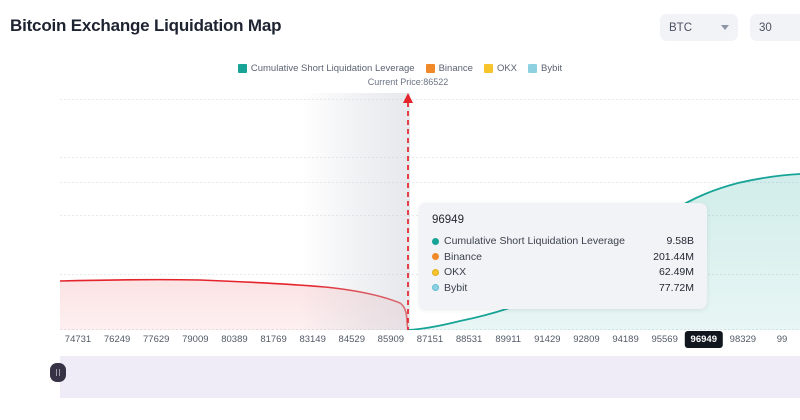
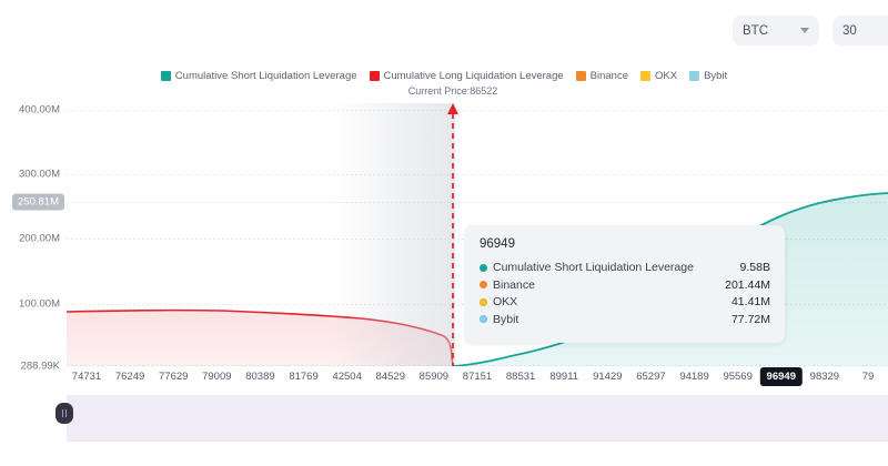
- Bitcoin Exchange Liquidation Map
  BTC
  30
  Cumulative Short Liquidation Leverage
+ Cumulative Long Liquidation Leverage
  Binance
  OKX
  Bybit
  Current Price:86522
+ 400.00M
+ 300.00M
+ 250.81M
+ 200.00M
+ 100.00M
+ 288.99K
  96949
  Cumulative Short Liquidation Leverage
  9.58B
  Binance
  201.44M
  OKX
- 62.49M
+ 41.41M
  Bybit
  77.72M
  74731
  76249
  77629
  79009
  80389
  81769
- 83149
+ 42504
  84529
  85909
  87151
  88531
  89911
  91429
- 92809
+ 65297
  94189
  95569
  96949
  98329
- 99
+ 79
